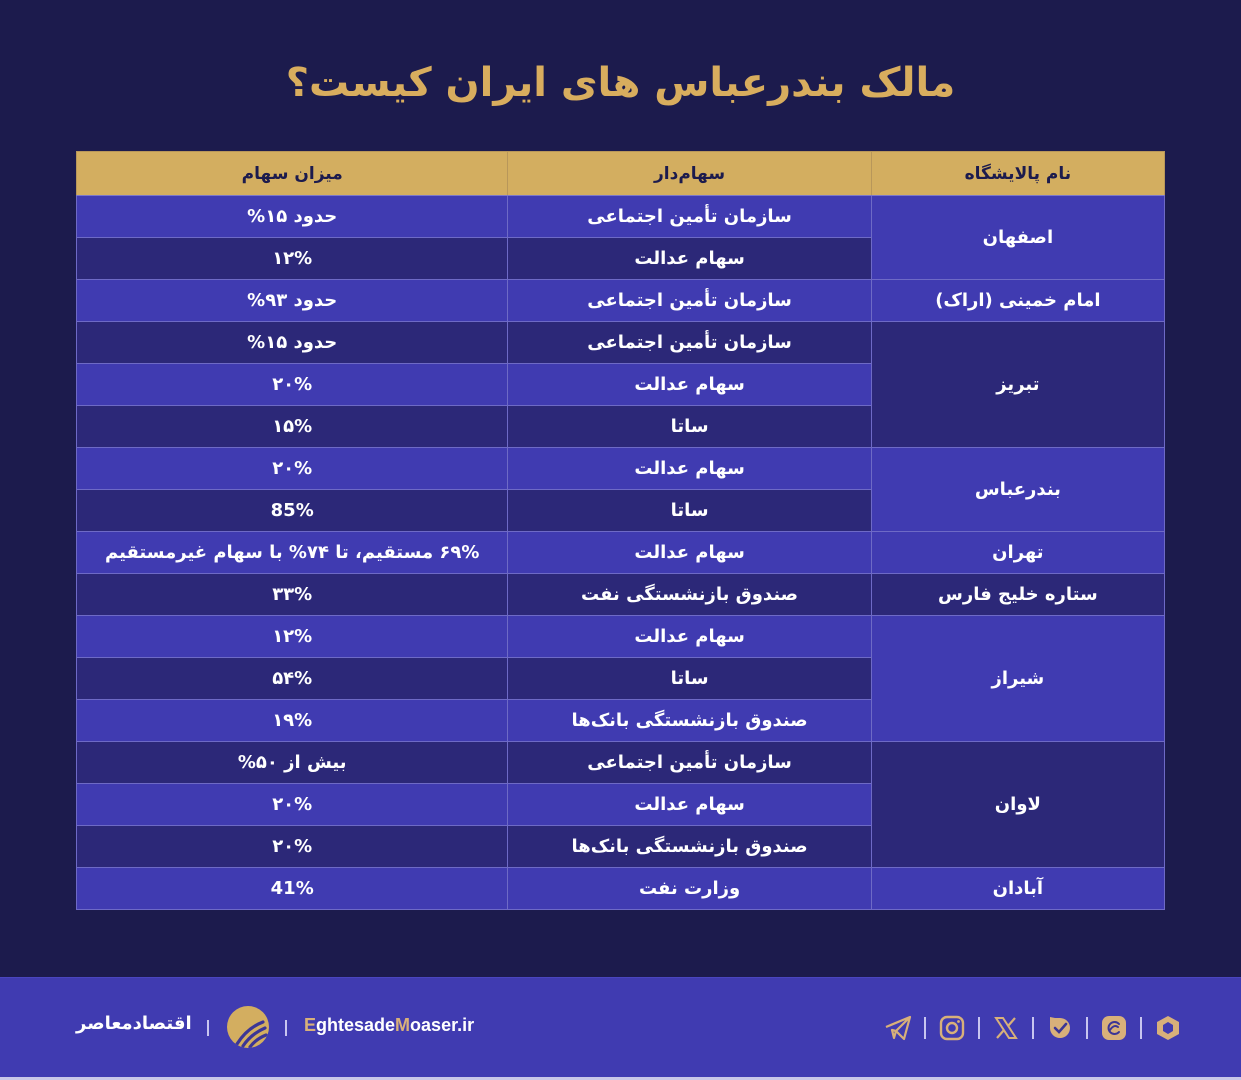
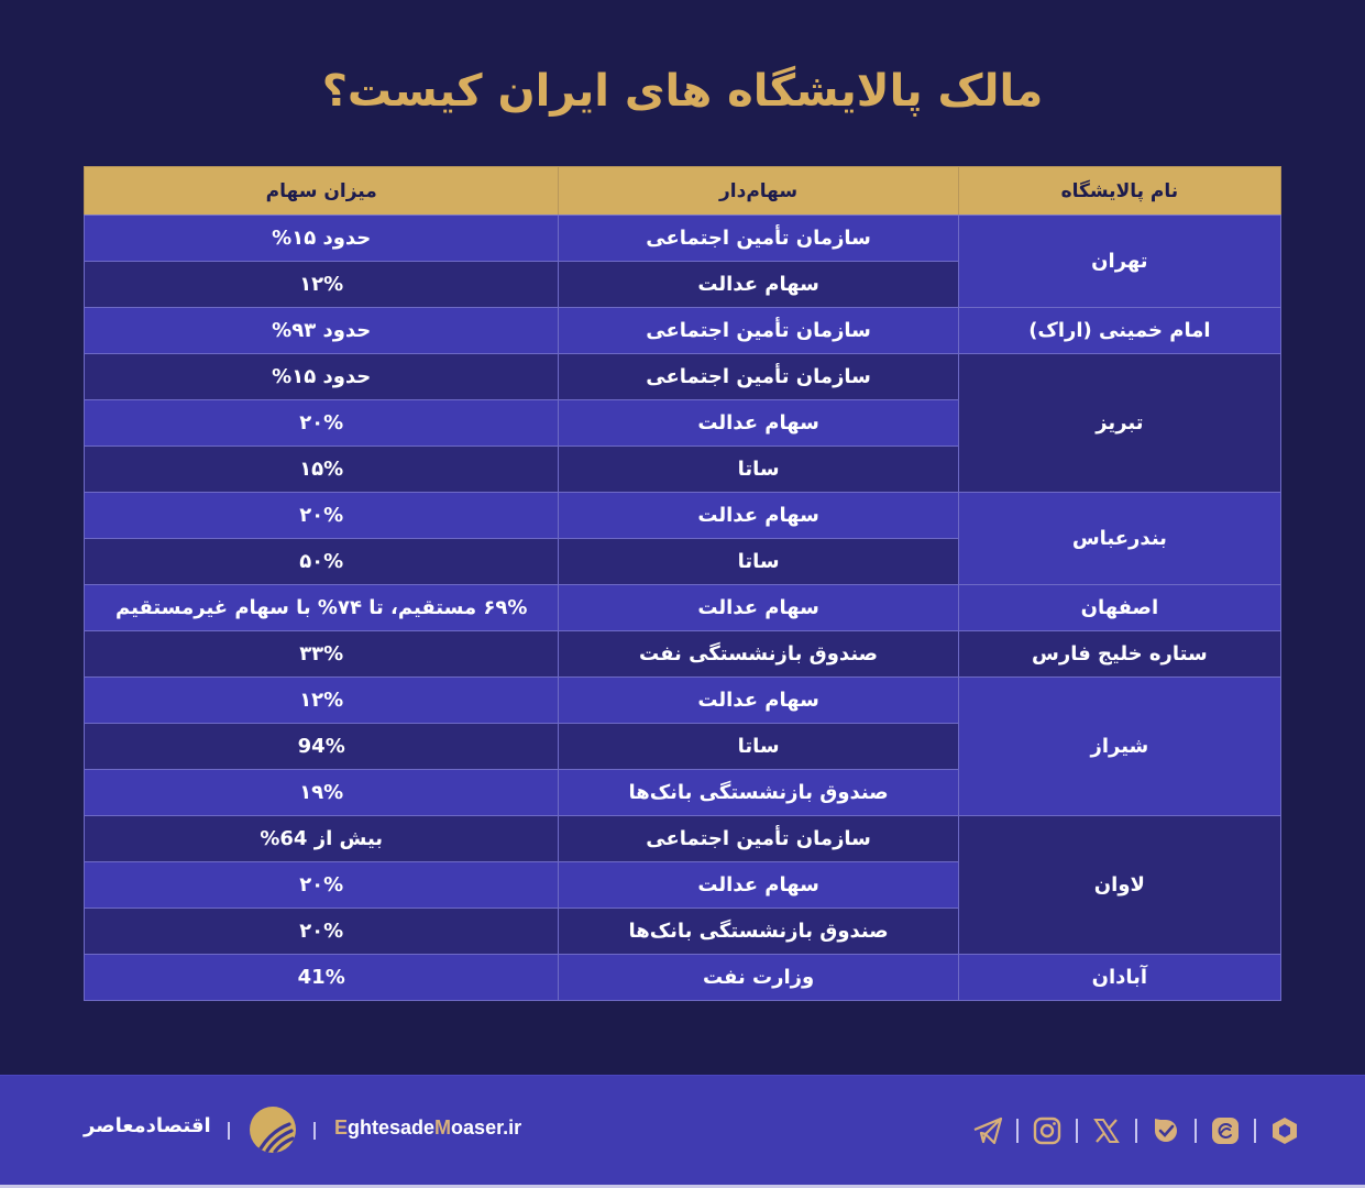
- مالک بندرعباس های ایران کیست؟
+ مالک پالایشگاه های ایران کیست؟
  نام پالایشگاه	سهام‌دار	میزان سهام
- اصفهان	سازمان تأمین اجتماعی	حدود ۱۵%
+ تهران	سازمان تأمین اجتماعی	حدود ۱۵%
  سهام عدالت	۱۲%
  امام خمینی (اراک)	سازمان تأمین اجتماعی	حدود ۹۳%
  تبریز	سازمان تأمین اجتماعی	حدود ۱۵%
  سهام عدالت	۲۰%
  ساتا	۱۵%
  بندرعباس	سهام عدالت	۲۰%
- ساتا	85%
+ ساتا	۵۰%
- تهران	سهام عدالت	۶۹% مستقیم، تا ۷۴% با سهام غیرمستقیم
+ اصفهان	سهام عدالت	۶۹% مستقیم، تا ۷۴% با سهام غیرمستقیم
  ستاره خلیج فارس	صندوق بازنشستگی نفت	۳۳%
  شیراز	سهام عدالت	۱۲%
- ساتا	۵۴%
+ ساتا	94%
  صندوق بازنشستگی بانک‌ها	۱۹%
- لاوان	سازمان تأمین اجتماعی	بیش از ۵۰%
+ لاوان	سازمان تأمین اجتماعی	بیش از 64%
  سهام عدالت	۲۰%
  صندوق بازنشستگی بانک‌ها	۲۰%
  آبادان	وزارت نفت	41%
  اقتصادمعاصر
  EghtesadeMoaser.ir
